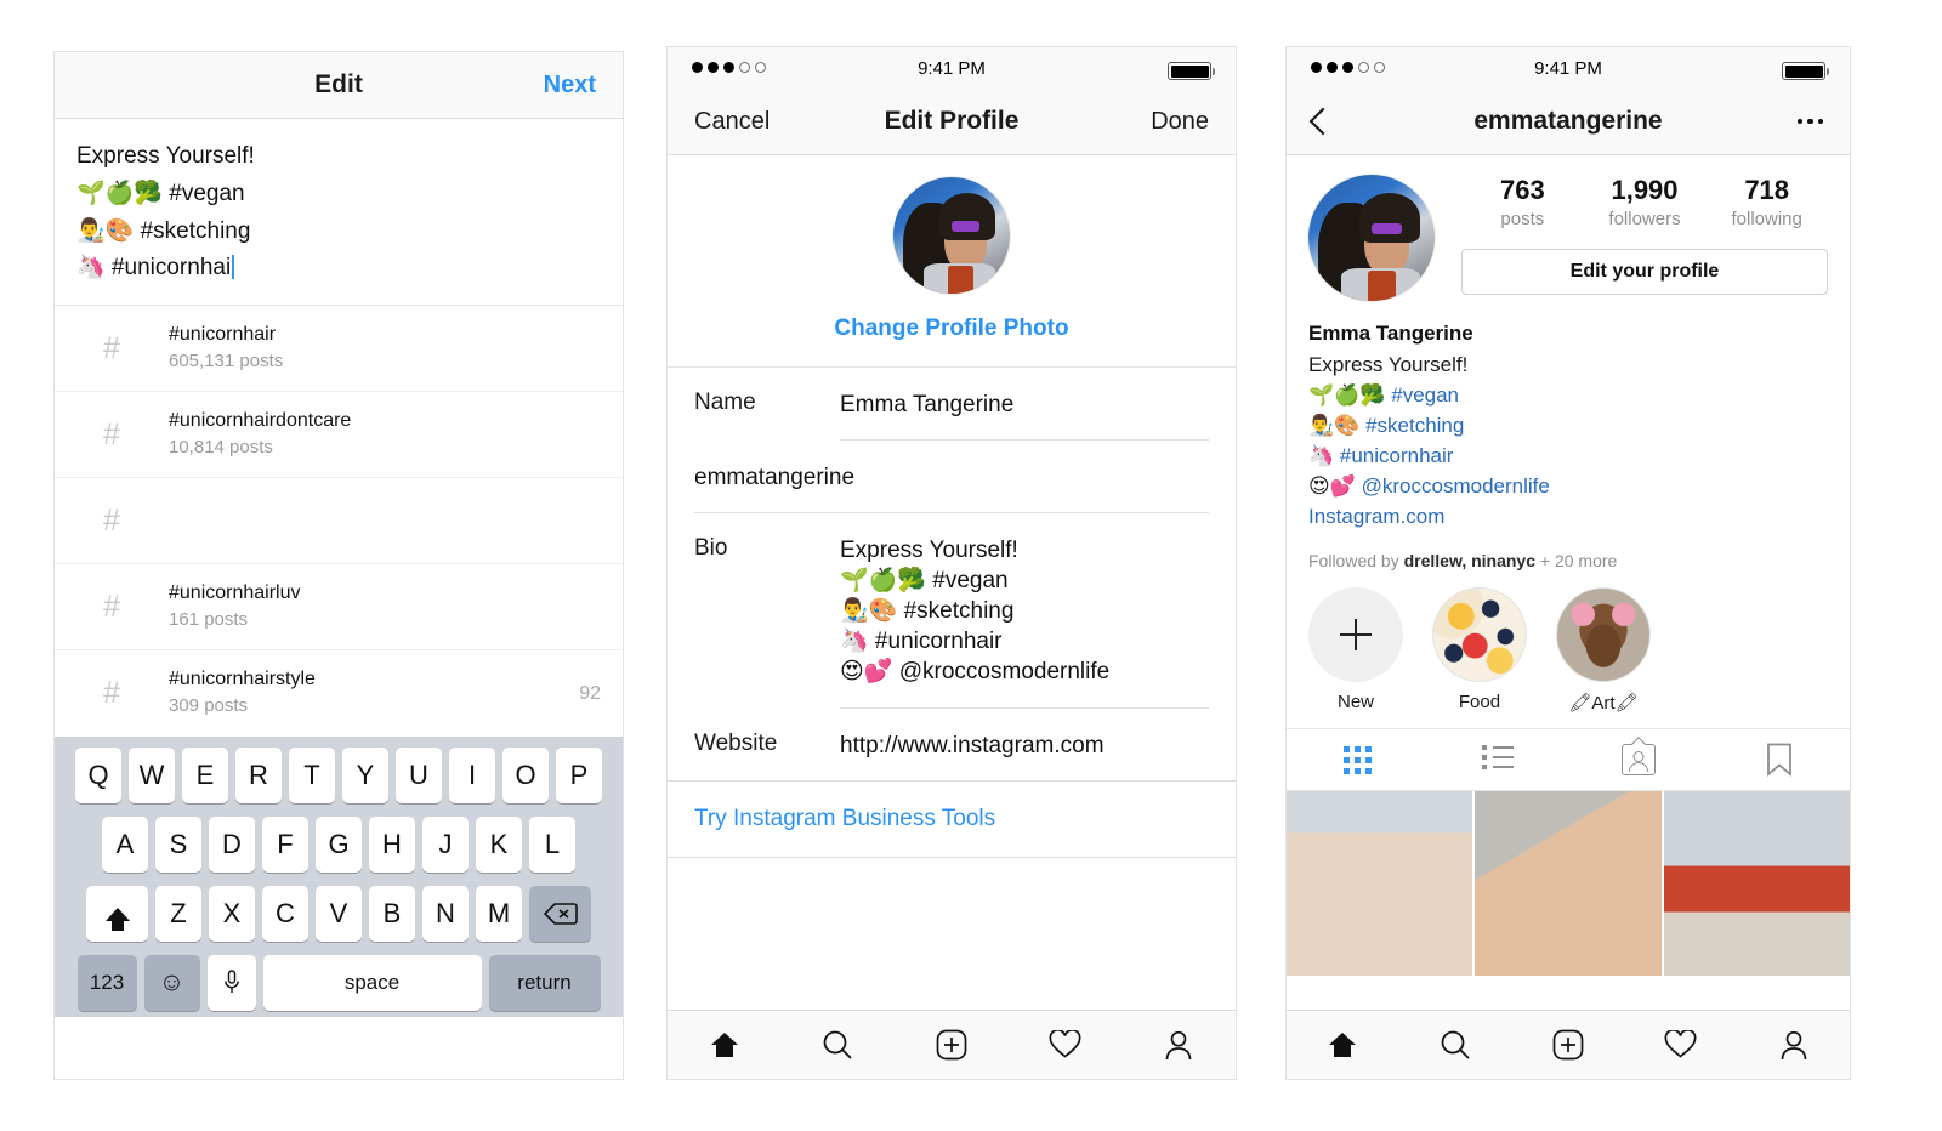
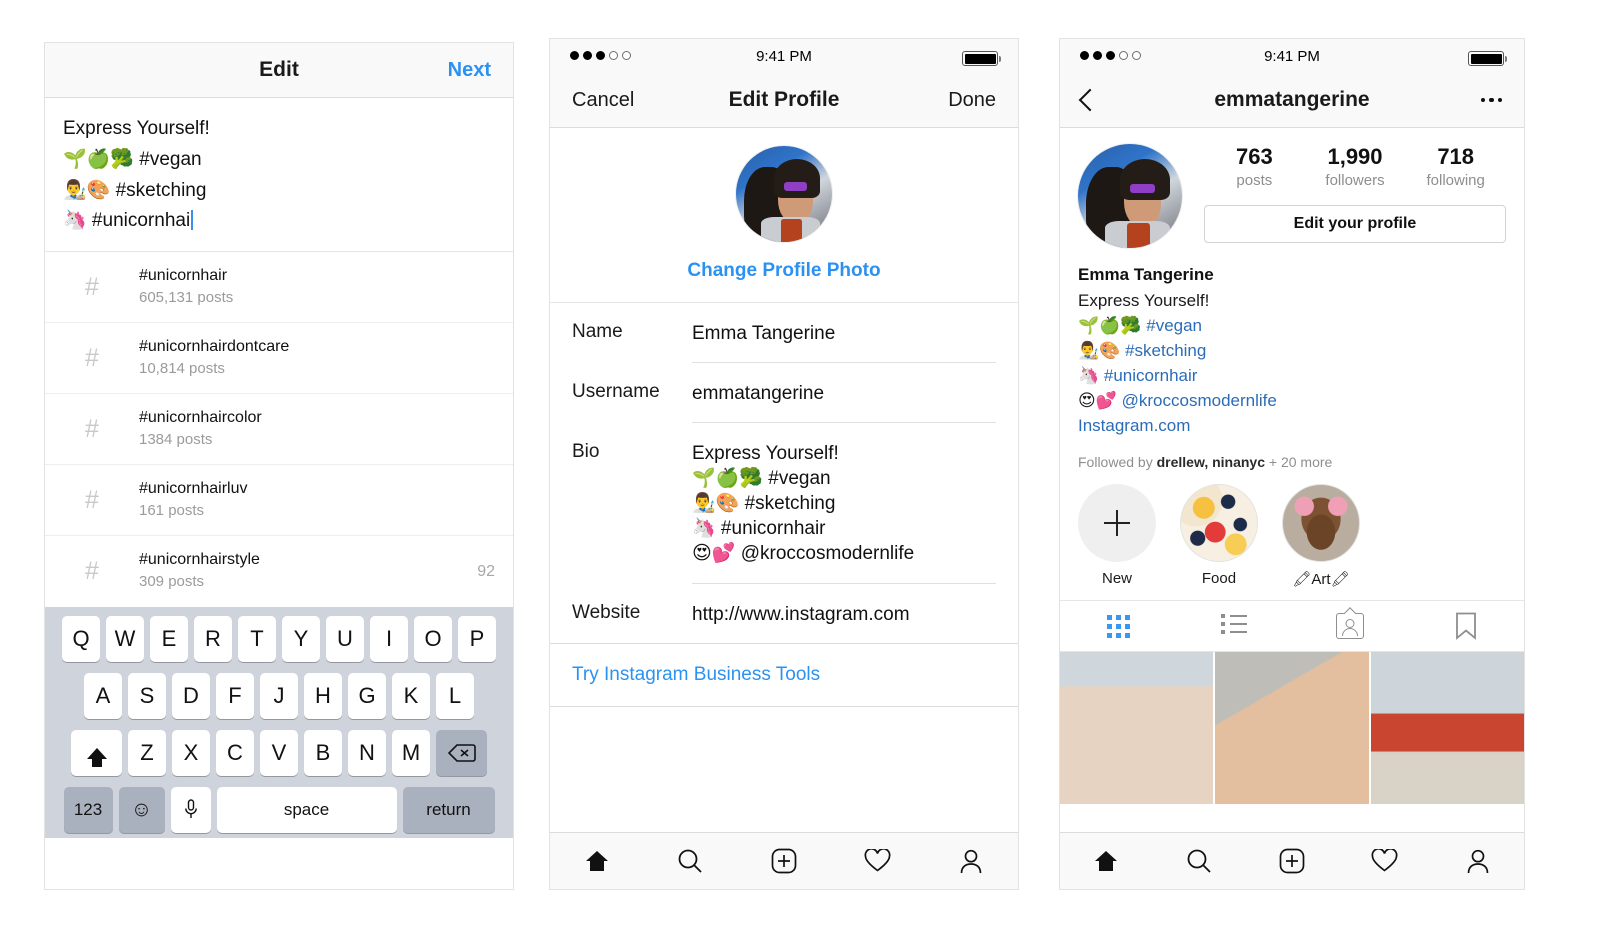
  Edit
  Next
  Express Yourself!
  🌱🍏🥦 #vegan
  👨‍🎨🎨 #sketching
  🦄 #unicornhai
  #
  #unicornhair
  605,131 posts
  #
  #unicornhairdontcare
  10,814 posts
  #
+ #unicornhaircolor
+ 1384 posts
  #
  #unicornhairluv
  161 posts
  #
  #unicornhairstyle
  309 posts
  92
  Q
  W
  E
  R
  T
  Y
  U
  I
  O
  P
  A
  S
  D
  F
- G
+ J
  H
- J
+ G
  K
  L
  Z
  X
  C
  V
  B
  N
  M
  123
  ☺
  space
  return
  9:41 PM
  Cancel
  Edit Profile
  Done
  Change Profile Photo
  Name
  Emma Tangerine
+ Username
  emmatangerine
  Bio
  Express Yourself!
  🌱🍏🥦 #vegan
  👨‍🎨🎨 #sketching
  🦄 #unicornhair
  😍💕 @kroccosmodernlife
  Website
  http://www.instagram.com
  Try Instagram Business Tools
  9:41 PM
  emmatangerine
  763
  posts
  1,990
  followers
  718
  following
  Edit your profile
  Emma Tangerine
  Express Yourself!
  🌱🍏🥦 #vegan
  👨‍🎨🎨 #sketching
  🦄 #unicornhair
  😍💕 @kroccosmodernlife
  Instagram.com
  Followed by drellew, ninanyc + 20 more
  New
  Food
  🖍Art🖍
